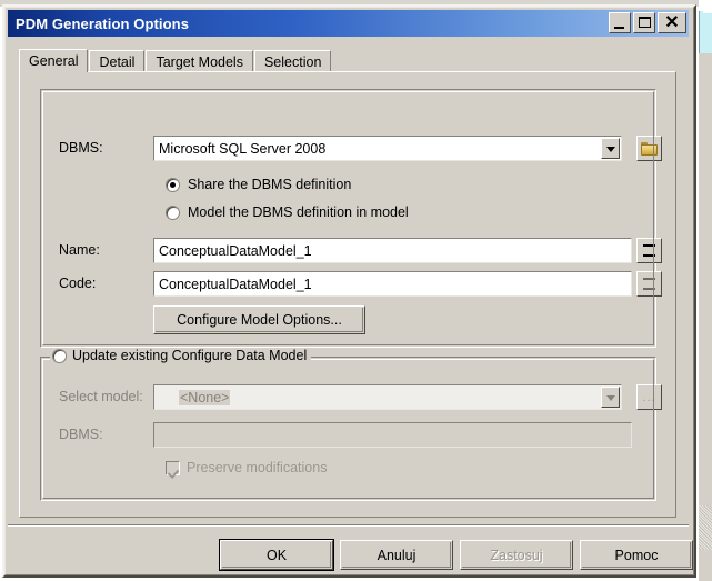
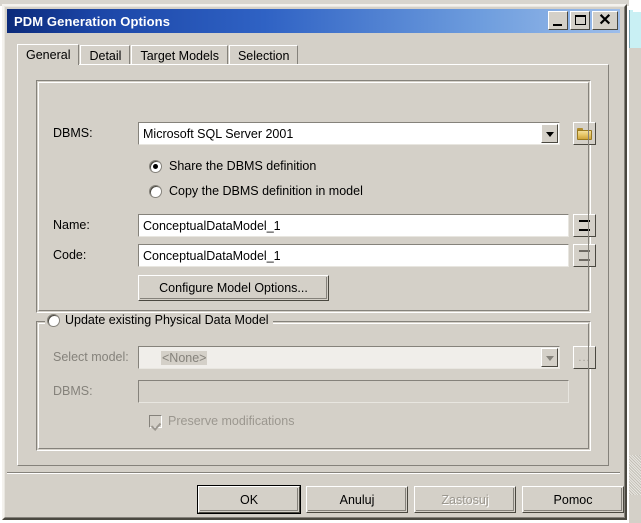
  PDM Generation Options
  ✕
  General
  Detail
  Target Models
  Selection
  DBMS:
- Microsoft SQL Server 2008
+ Microsoft SQL Server 2001
  Share the DBMS definition
- Model the DBMS definition in model
+ Copy the DBMS definition in model
  Name:
  ConceptualDataModel_1
  Code:
  ConceptualDataModel_1
  Configure Model Options...
- Update existing Configure Data Model
+ Update existing Physical Data Model
  Select model:
  <None>
  ...
  DBMS:
  Preserve modifications
  OK
  Anuluj
  Zastosuj
  Pomoc
